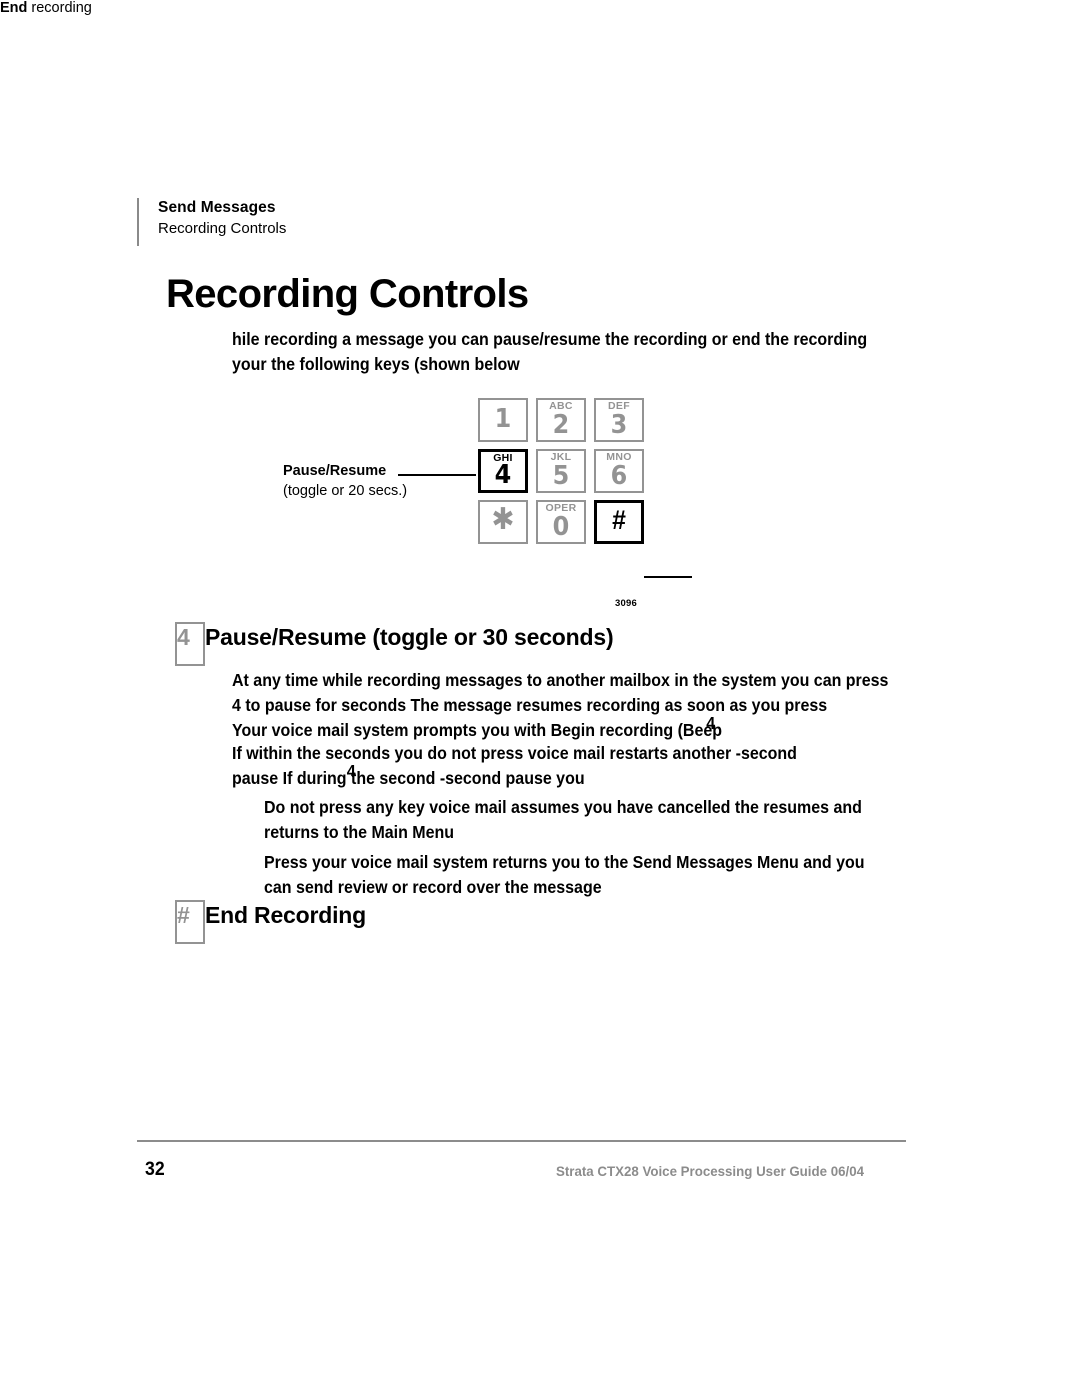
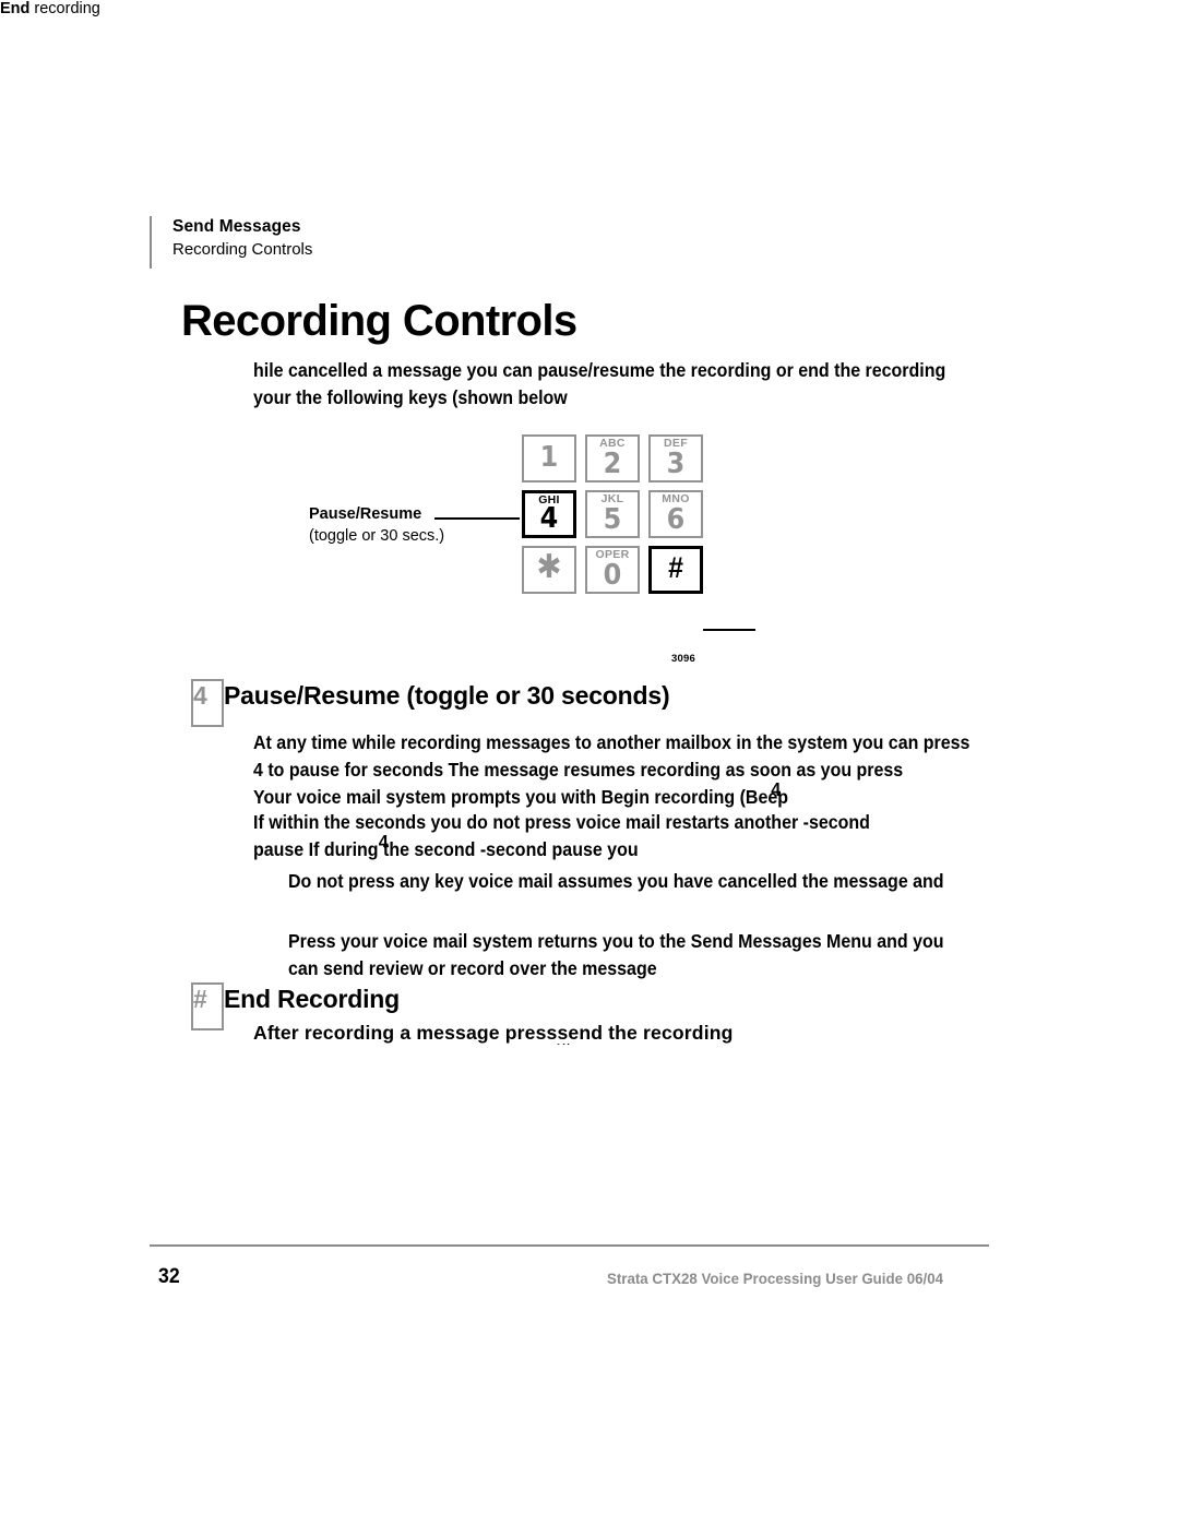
  Send Messages
  Recording Controls
  Recording Controls
- hile recording a message you can pause/resume the recording or end the recording
+ hile cancelled a message you can pause/resume the recording or end the recording
  your the following keys (shown below
  1
  ABC
  2
  DEF
  3
  GHI
  4
  JKL
  5
  MNO
  6
  ✱
  OPER
  0
  #
  Pause/Resume
- (toggle or 20 secs.)
+ (toggle or 30 secs.)
  End recording
  3096
  4 Pause/Resume (toggle or 30 seconds)
  At any time while recording messages to another mailbox in the system you can press
  4 to pause for seconds The message resumes recording as soon as you press
  4
  Your voice mail system prompts you with Begin recording (Beep
  If within the seconds you do not press voice mail restarts another -second
  4
  pause If during the second -second pause you
- Do not press any key voice mail assumes you have cancelled the resumes and
+ Do not press any key voice mail assumes you have cancelled the message and
- returns to the Main Menu
  Press your voice mail system returns you to the Send Messages Menu and you
  can send review or record over the message
  # End Recording
+ After recording a message press
+ send the recording
  32
  Strata CTX28 Voice Processing User Guide 06/04
